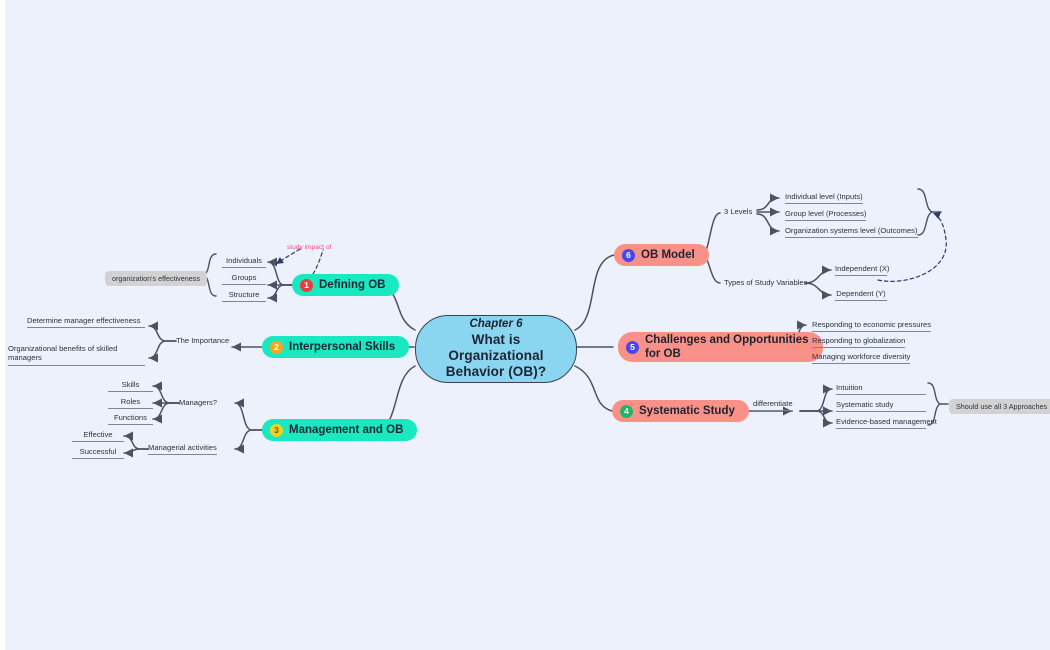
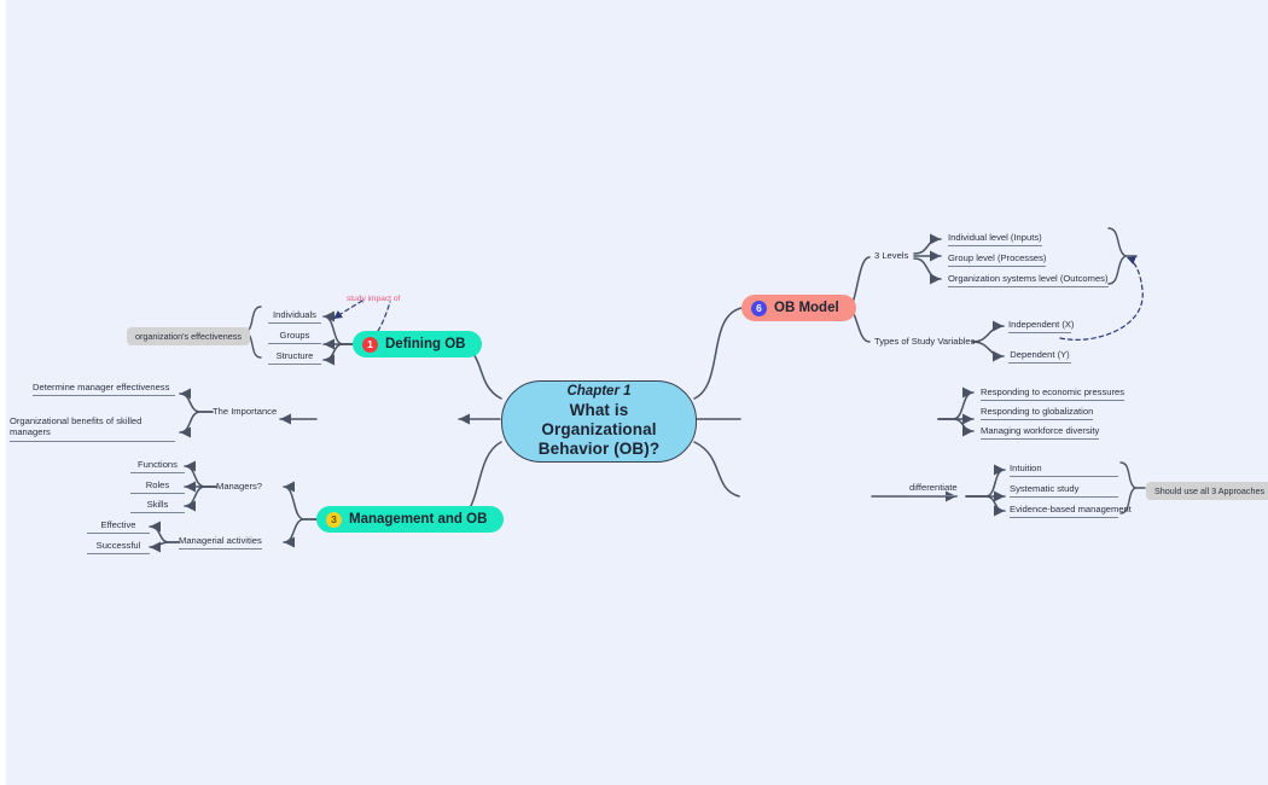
- Chapter 6
+ Chapter 1
  What is
  Organizational
  Behavior (OB)?
  1
  Defining OB
  Individuals
  Groups
  Structure
  organization's effectiveness
- 2
- Interpersonal Skills
  The Importance
  Determine manager effectiveness
  Organizational benefits of skilled managers
  3
  Management and OB
  Managers?
- Skills
+ Functions
  Roles
- Functions
+ Skills
  Managerial activities
  Effective
  Successful
  6
  OB Model
  3 Levels
  Individual level (Inputs)
  Group level (Processes)
  Organization systems level (Outcomes)
  Types of Study Variables
  Independent (X)
  Dependent (Y)
- 5
- Challenges and Opportunities
- for OB
  Responding to economic pressures
  Responding to globalization
  Managing workforce diversity
- 4
- Systematic Study
  differentiate
  Intuition
  Systematic study
  Evidence-based management
  Should use all 3 Approaches
